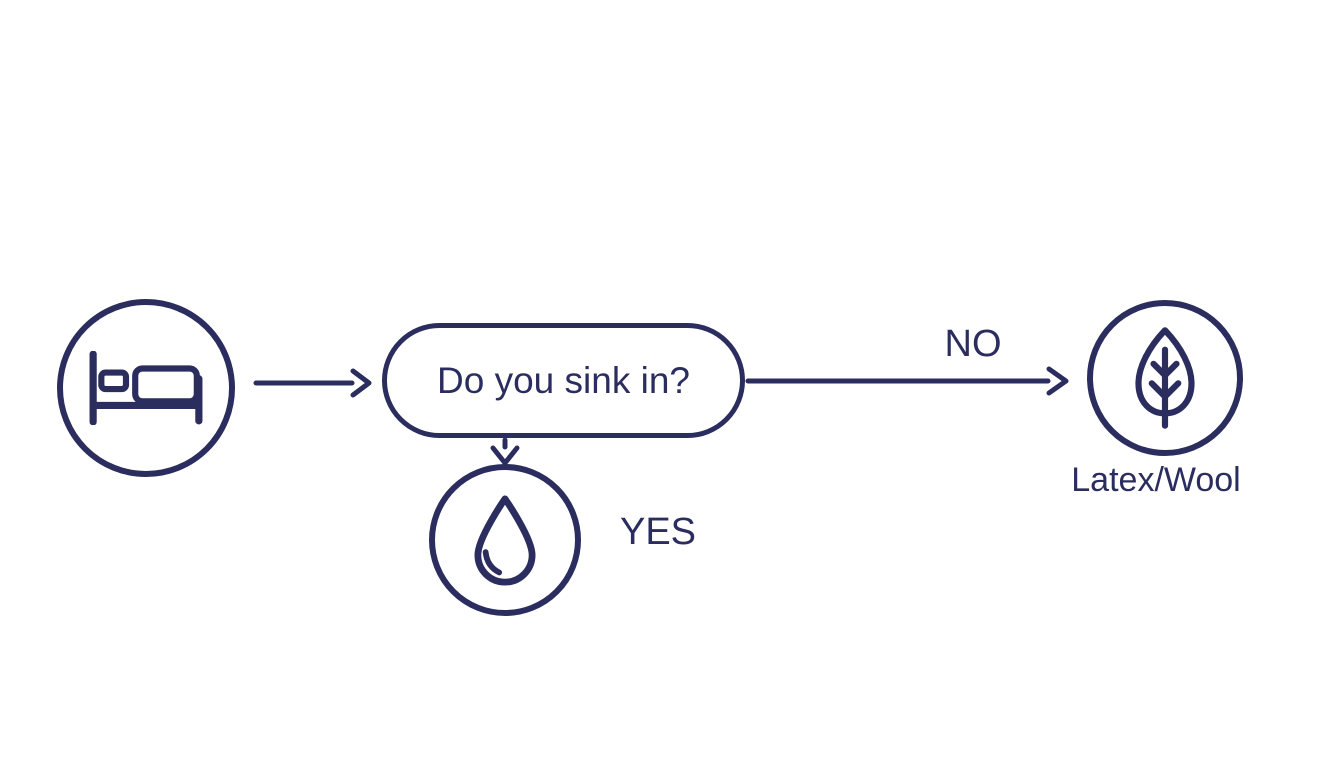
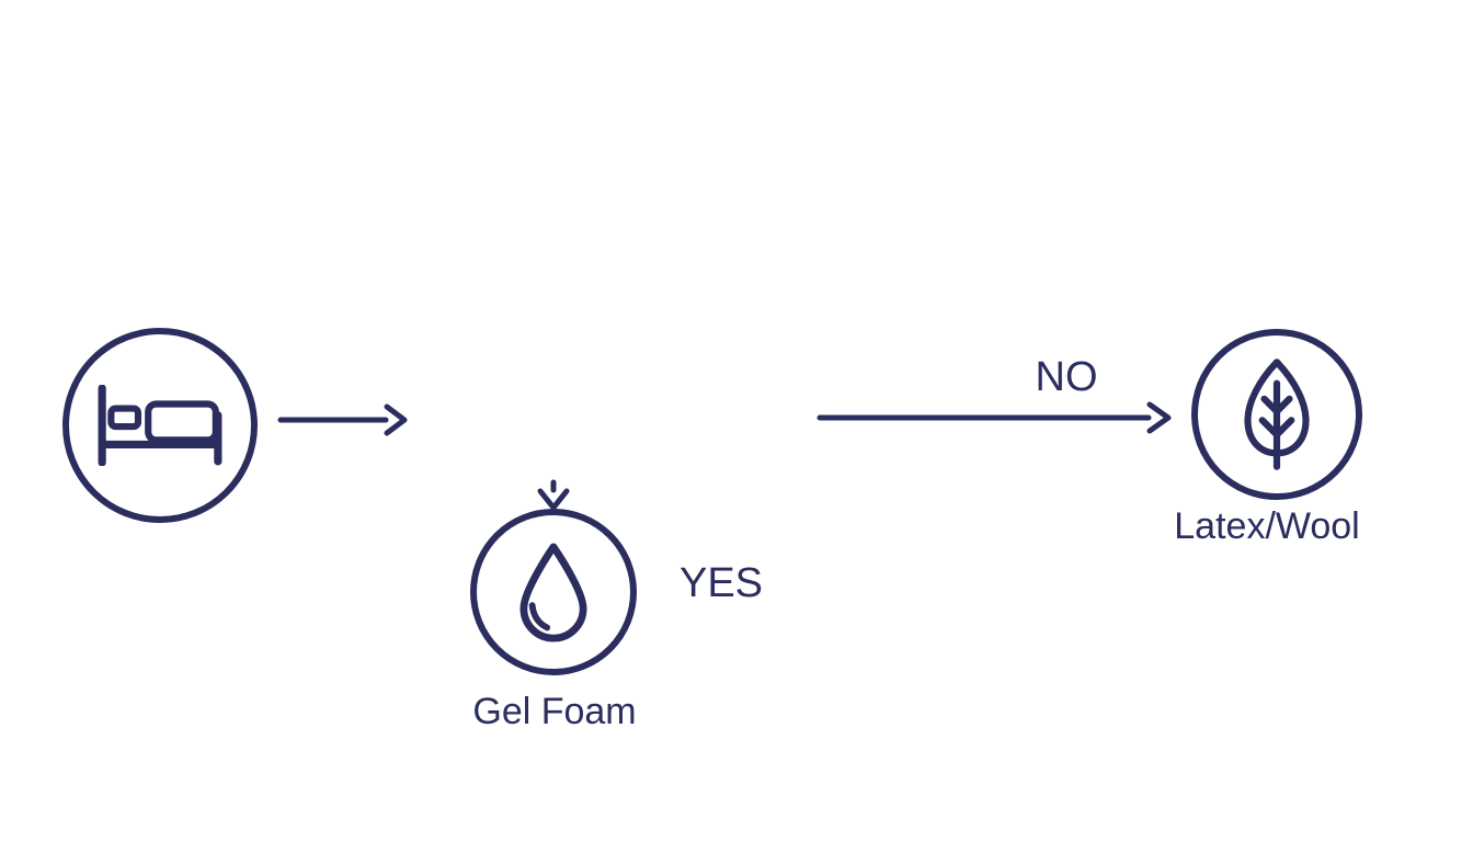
- Do you sink in?
  NO
  YES
+ Gel Foam
  Latex/Wool
